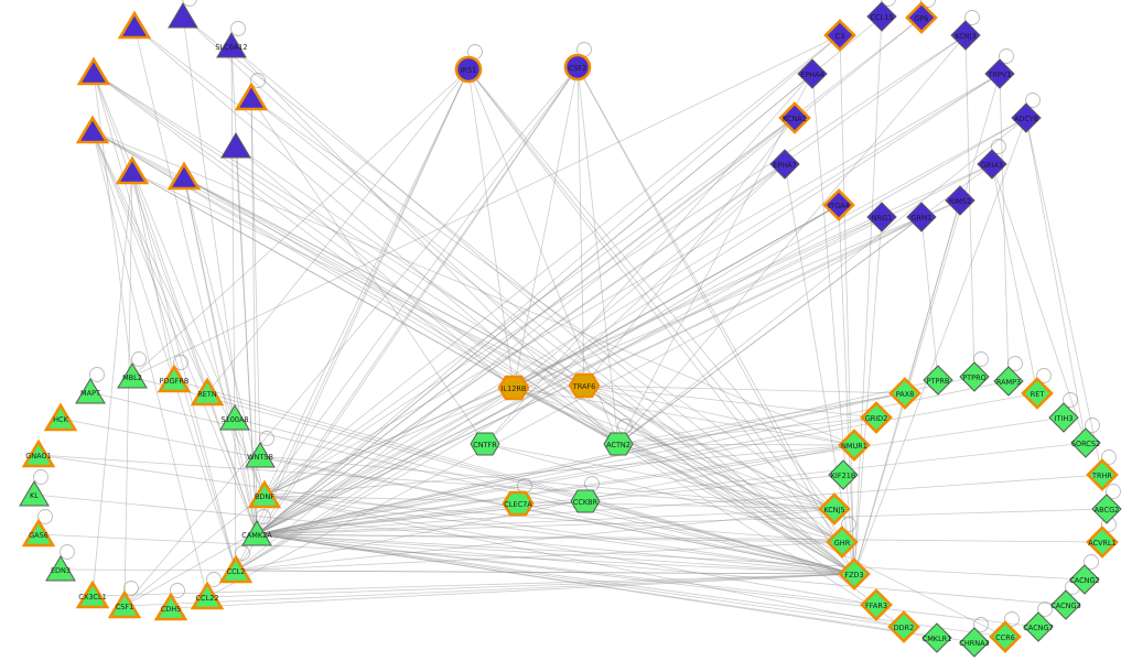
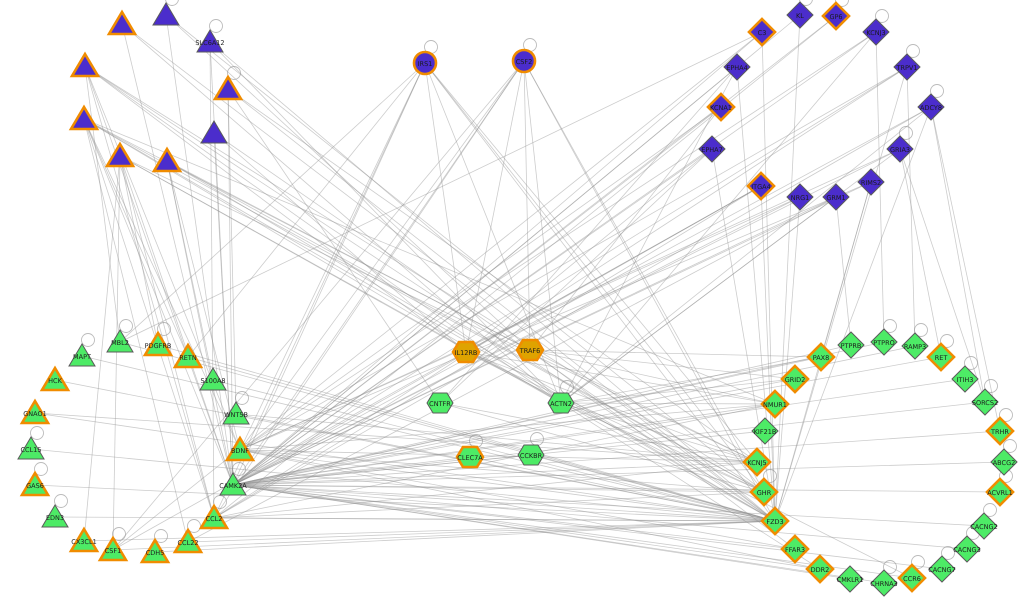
  SLC6A12
  IRS1
  CSF2
  C3
- CCL15
+ KL
  GP6
  KCNJ3
  EPHA4
  TRPV1
  KCNA1
  ADCY8
  EPHA7
  GRIA3
  ITGA4
  NRG1
  GRM1
  RIMS2
  IL12RB
  TRAF6
  CNTFR
  ACTN2
  CLEC7A
  CCKBR
  MBL2
  PDGFRB
  MAPT
  RETN
  HCK
  S100A8
  GNAO1
  WNT5B
- KL
+ CCL15
  BDNF
  GAS6
  CAMK2A
  EDN3
  CCL2
  CX3CL1
  CCL22
  CSF1
  CDH5
  PAX8
  PTPRB
  PTPRO
  RAMP3
  RET
  GRID2
  ITIH3
  NMUR1
  SORCS2
  KIF21B
  TRHR
  KCNJ5
  ABCG2
  GHR
  ACVRL1
  FZD3
  CACNG2
  FFAR3
  CACNG3
  DDR2
  CACNG7
  CMKLR1
  CHRNA3
  CCR6
